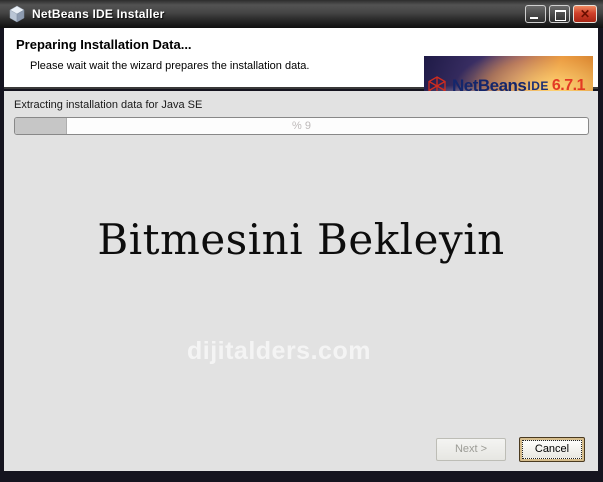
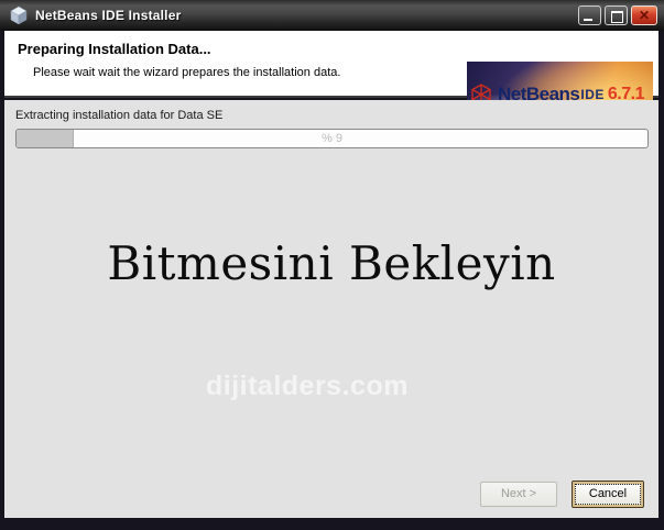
  NetBeans IDE Installer
  ✕
  Preparing Installation Data...
  Please wait wait the wizard prepares the installation data.
  NetBeans
  IDE
  6.7.1
- Extracting installation data for Java SE
+ Extracting installation data for Data SE
  % 9
  Bitmesini Bekleyin
  Next >
  Cancel
